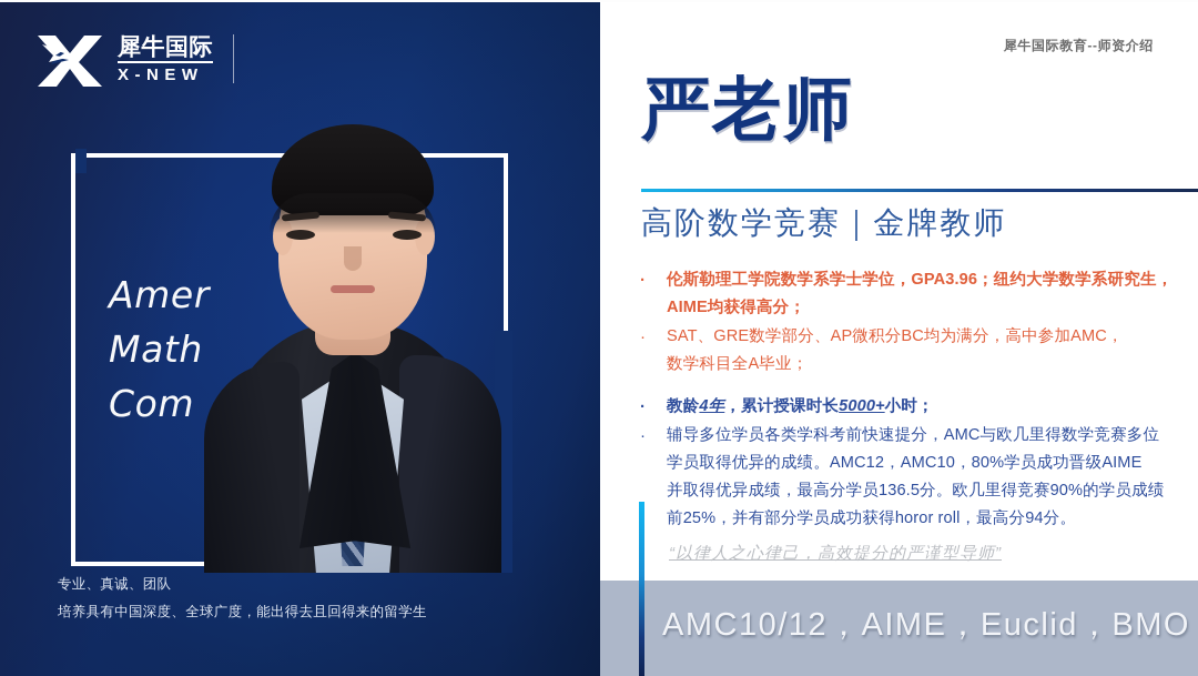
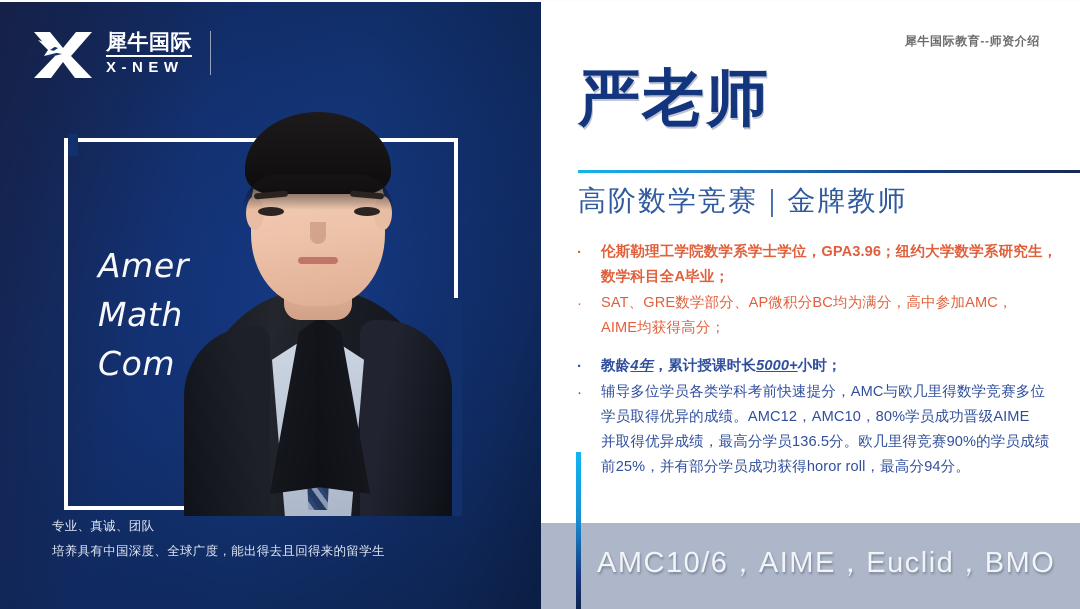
  犀牛国际
  X-NEW
  Amer
  Math
  Com
  专业、真诚、团队
  培养具有中国深度、全球广度，能出得去且回得来的留学生
  犀牛国际教育--师资介绍
  严老师
  高阶数学竞赛｜金牌教师
  ·
  伦斯勒理工学院数学系学士学位，GPA3.96；纽约大学数学系研究生，
- AIME均获得高分；
+ 数学科目全A毕业；
  ·
  SAT、GRE数学部分、AP微积分BC均为满分，高中参加AMC，
- 数学科目全A毕业；
+ AIME均获得高分；
  ·
  教龄4年，累计授课时长5000+小时；
  ·
  辅导多位学员各类学科考前快速提分，AMC与欧几里得数学竞赛多位
  学员取得优异的成绩。AMC12，AMC10，80%学员成功晋级AIME
  并取得优异成绩，最高分学员136.5分。欧几里得竞赛90%的学员成绩
  前25%，并有部分学员成功获得horor roll，最高分94分。
- “以律人之心律己，高效提分的严谨型导师”
- AMC10/12，AIME，Euclid，BMO
+ AMC10/6，AIME，Euclid，BMO
